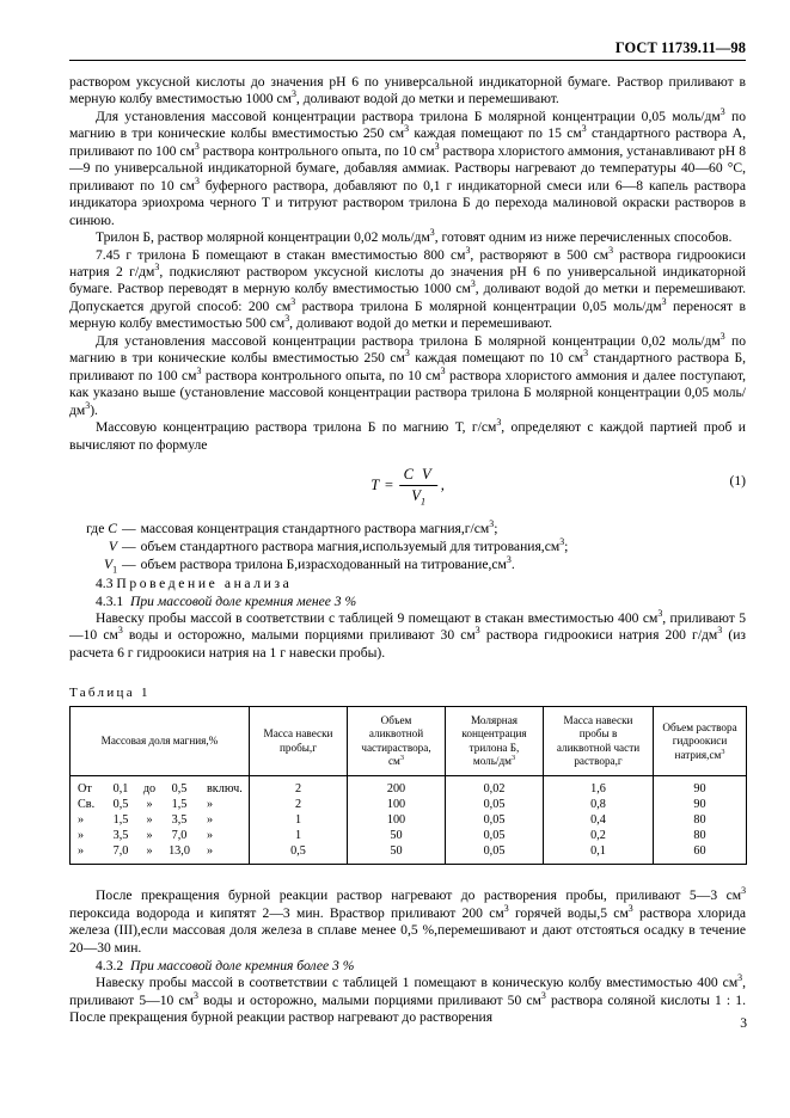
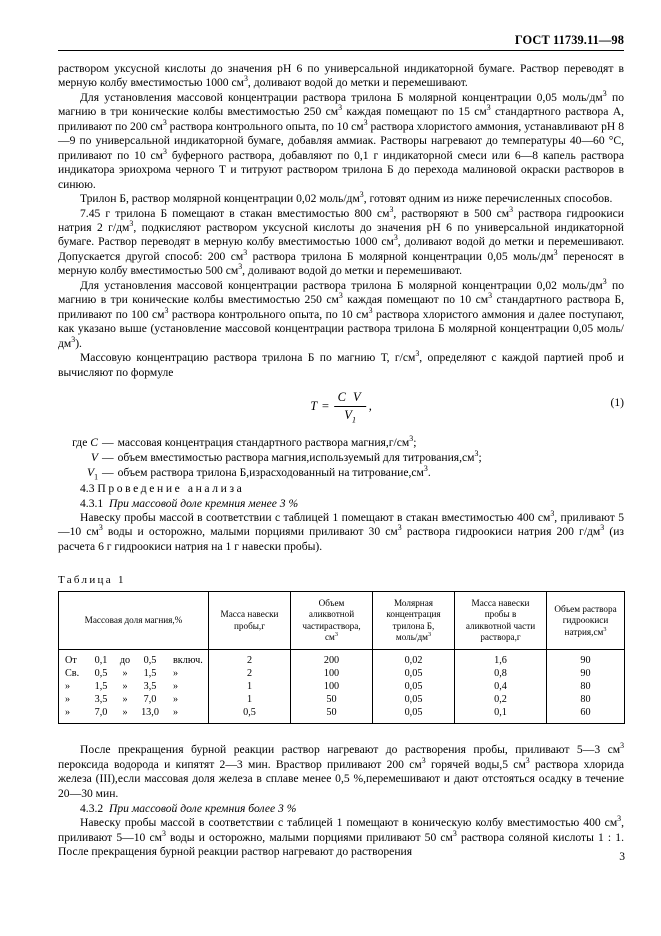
  ГОСТ 11739.11—98
- раствором уксусной кислоты до значения pH 6 по универсальной индикаторной бумаге. Раствор приливают в мерную колбу вместимостью 1000 см3, доливают водой до метки и перемешивают.
+ раствором уксусной кислоты до значения pH 6 по универсальной индикаторной бумаге. Раствор переводят в мерную колбу вместимостью 1000 см3, доливают водой до метки и перемешивают.
- Для установления массовой концентрации раствора трилона Б молярной концентрации 0,05 моль/дм3 по магнию в три конические колбы вместимостью 250 см3 каждая помещают по 15 см3 стандартного раствора А, приливают по 100 см3 раствора контрольного опыта, по 10 см3 раствора хлористого аммония, устанавливают pH 8—9 по универсальной индикаторной бумаге, добавляя аммиак. Растворы нагревают до температуры 40—60 °С, приливают по 10 см3 буферного раствора, добавляют по 0,1 г индикаторной смеси или 6—8 капель раствора индикатора эриохрома черного Т и титруют раствором трилона Б до перехода малиновой окраски растворов в синюю.
+ Для установления массовой концентрации раствора трилона Б молярной концентрации 0,05 моль/дм3 по магнию в три конические колбы вместимостью 250 см3 каждая помещают по 15 см3 стандартного раствора А, приливают по 200 см3 раствора контрольного опыта, по 10 см3 раствора хлористого аммония, устанавливают pH 8—9 по универсальной индикаторной бумаге, добавляя аммиак. Растворы нагревают до температуры 40—60 °С, приливают по 10 см3 буферного раствора, добавляют по 0,1 г индикаторной смеси или 6—8 капель раствора индикатора эриохрома черного Т и титруют раствором трилона Б до перехода малиновой окраски растворов в синюю.
  Трилон Б, раствор молярной концентрации 0,02 моль/дм3, готовят одним из ниже перечисленных способов.
  7.45 г трилона Б помещают в стакан вместимостью 800 см3, растворяют в 500 см3 раствора гидроокиси натрия 2 г/дм3, подкисляют раствором уксусной кислоты до значения pH 6 по универсальной индикаторной бумаге. Раствор переводят в мерную колбу вместимостью 1000 см3, доливают водой до метки и перемешивают. Допускается другой способ: 200 см3 раствора трилона Б молярной концентрации 0,05 моль/дм3 переносят в мерную колбу вместимостью 500 см3, доливают водой до метки и перемешивают.
  Для установления массовой концентрации раствора трилона Б молярной концентрации 0,02 моль/дм3 по магнию в три конические колбы вместимостью 250 см3 каждая помещают по 10 см3 стандартного раствора Б, приливают по 100 см3 раствора контрольного опыта, по 10 см3 раствора хлористого аммония и далее поступают, как указано выше (установление массовой концентрации раствора трилона Б молярной концентрации 0,05 моль/дм3).
  Массовую концентрацию раствора трилона Б по магнию Т, г/см3, определяют с каждой партией проб и вычисляют по формуле
  T
  =
  C V
  V1
  ,
  (1)
  где C
  —
  массовая концентрация стандартного раствора магния,г/см3;
  V
  —
- объем стандартного раствора магния,используемый для титрования,см3;
+ объем вместимостью раствора магния,используемый для титрования,см3;
  V1
  —
  объем раствора трилона Б,израсходованный на титрование,см3.
  4.3 Проведение анализа
  4.3.1 При массовой доле кремния менее 3 %
- Навеску пробы массой в соответствии с таблицей 9 помещают в стакан вместимостью 400 см3, приливают 5—10 см3 воды и осторожно, малыми порциями приливают 30 см3 раствора гидроокиси натрия 200 г/дм3 (из расчета 6 г гидроокиси натрия на 1 г навески пробы).
+ Навеску пробы массой в соответствии с таблицей 1 помещают в стакан вместимостью 400 см3, приливают 5—10 см3 воды и осторожно, малыми порциями приливают 30 см3 раствора гидроокиси натрия 200 г/дм3 (из расчета 6 г гидроокиси натрия на 1 г навески пробы).
  Таблица 1
  Массовая доля магния,%	Масса навески пробы,г	Объем аликвотной частираствора, см	Молярная концентрация трилона Б, моль/дм	Масса навески пробы в аликвотной части раствора,г	Объем раствора гидроокиси натрия,см
  От 0,1 до 0,5 включ.	2	200	0,02	1,6	90
  Св. 0,5 » 1,5 »	2	100	0,05	0,8	90
  » 1,5 » 3,5 »	1	100	0,05	0,4	80
  » 3,5 » 7,0 »	1	50	0,05	0,2	80
  » 7,0 » 13,0 »	0,5	50	0,05	0,1	60
  После прекращения бурной реакции раствор нагревают до растворения пробы, приливают 5—3 см3 пероксида водорода и кипятят 2—3 мин. Враствор приливают 200 см3 горячей воды,5 см3 раствора хлорида железа (III),если массовая доля железа в сплаве менее 0,5 %,перемешивают и дают отстояться осадку в течение 20—30 мин.
  4.3.2 При массовой доле кремния более 3 %
  Навеску пробы массой в соответствии с таблицей 1 помещают в коническую колбу вместимостью 400 см3, приливают 5—10 см3 воды и осторожно, малыми порциями приливают 50 см3 раствора соляной кислоты 1 : 1. После прекращения бурной реакции раствор нагревают до растворения
  3
